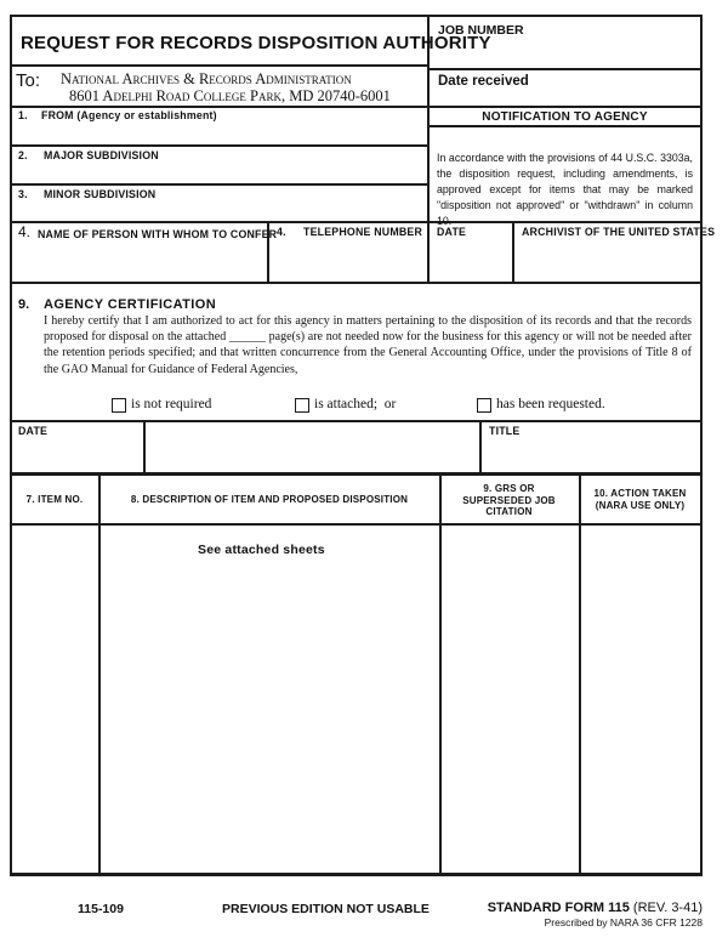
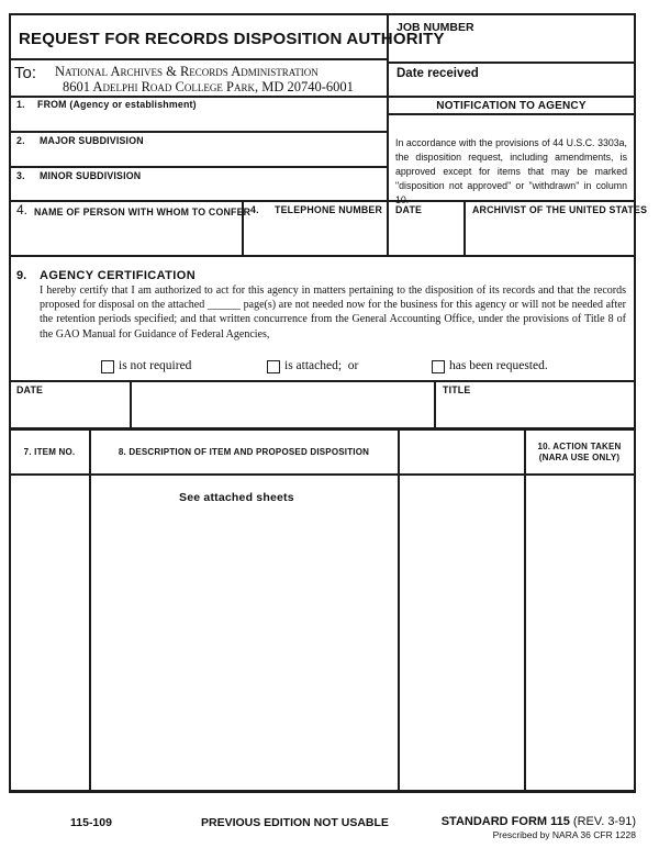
  REQUEST FOR RECORDS DISPOSITION AUTHORITY
  JOB NUMBER
  To:
  National Archives & Records Administration
  8601 Adelphi Road College Park, MD 20740-6001
  Date received
  1.
  FROM (Agency or establishment)
  2.
  MAJOR SUBDIVISION
  3.
  MINOR SUBDIVISION
  NOTIFICATION TO AGENCY
  In accordance with the provisions of 44 U.S.C. 3303a, the disposition request, including amendments, is approved except for items that may be marked "disposition not approved" or "withdrawn" in column 10.
  4.
  NAME OF PERSON WITH WHOM TO CONFER
  4.
  TELEPHONE NUMBER
  DATE
  ARCHIVIST OF THE UNITED STATES
  9.
  AGENCY CERTIFICATION
  I hereby certify that I am authorized to act for this agency in matters pertaining to the disposition of its records and that the records proposed for disposal on the attached ______ page(s) are not needed now for the business for this agency or will not be needed after the retention periods specified; and that written concurrence from the General Accounting Office, under the provisions of Title 8 of the GAO Manual for Guidance of Federal Agencies,
  is not required
  is attached; or
  has been requested.
  DATE
  TITLE
  7. ITEM NO.
  8. DESCRIPTION OF ITEM AND PROPOSED DISPOSITION
- 9. GRS OR
- SUPERSEDED JOB
- CITATION
  10. ACTION TAKEN
  (NARA USE ONLY)
  See attached sheets
  115-109
  PREVIOUS EDITION NOT USABLE
- STANDARD FORM 115 (REV. 3-41)
+ STANDARD FORM 115 (REV. 3-91)
  Prescribed by NARA 36 CFR 1228
